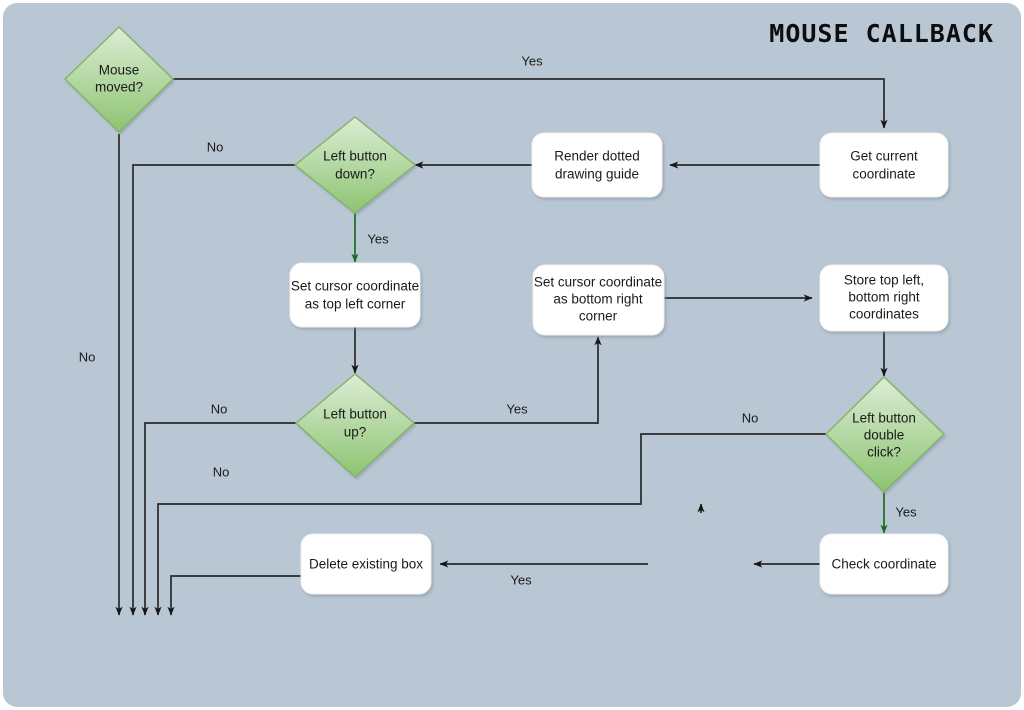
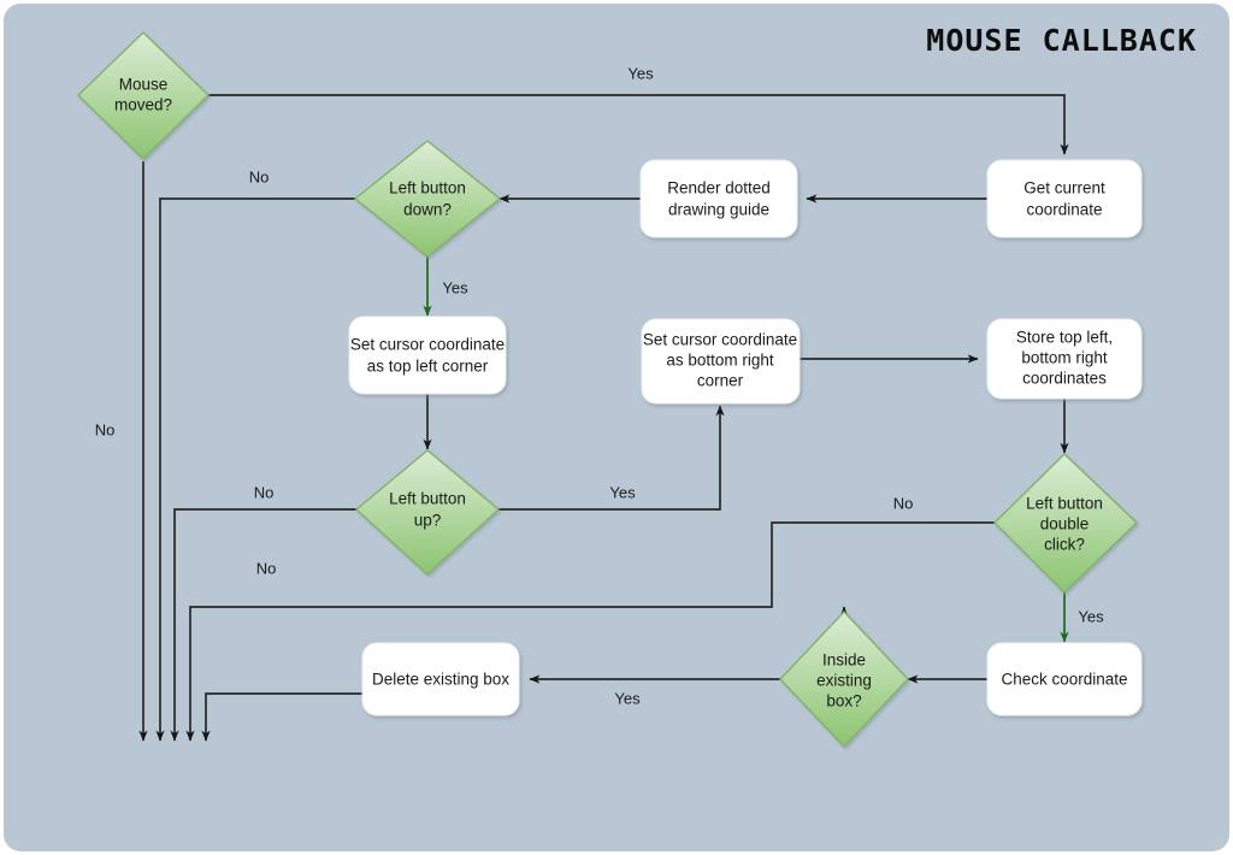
  MOUSE CALLBACK
  Mouse
  moved?
  Get current
  coordinate
  Render dotted
  drawing guide
  Left button
  down?
  Set cursor coordinate
  as top left corner
  Set cursor coordinate
  as bottom right
  corner
  Store top left,
  bottom right
  coordinates
  Left button
  up?
  Left button
  double
  click?
  Check coordinate
+ Inside
+ existing
+ box?
  Delete existing box
  Yes
  No
  Yes
  No
  No
  Yes
  No
  No
  Yes
  Yes
